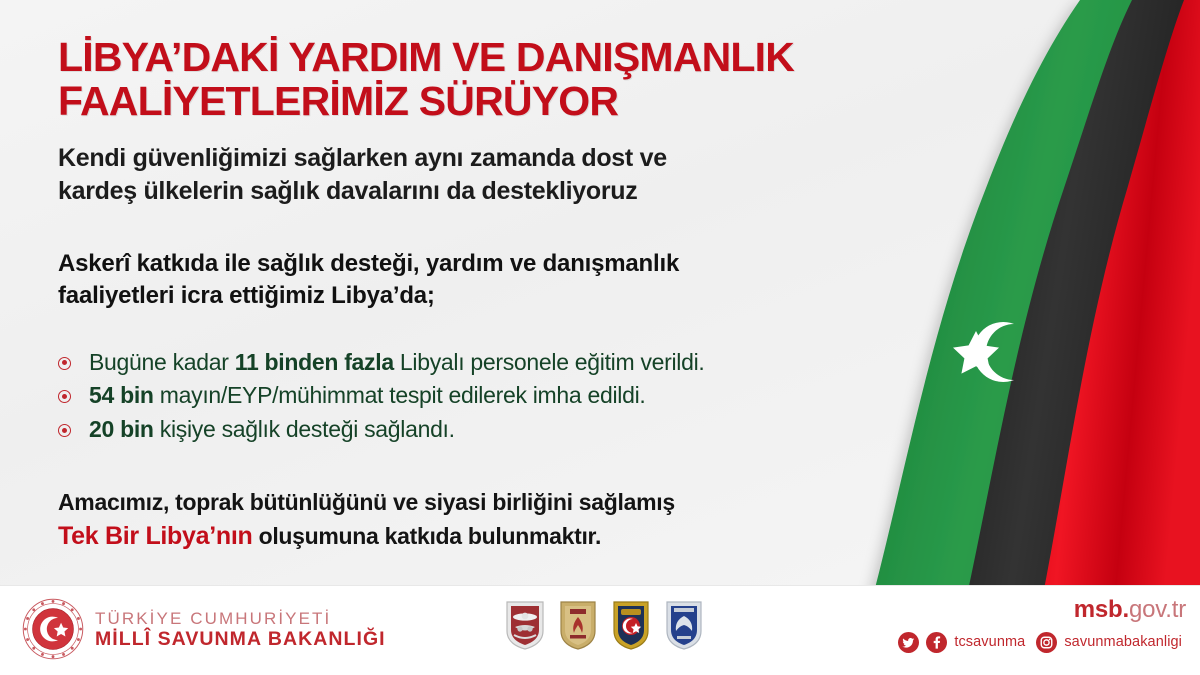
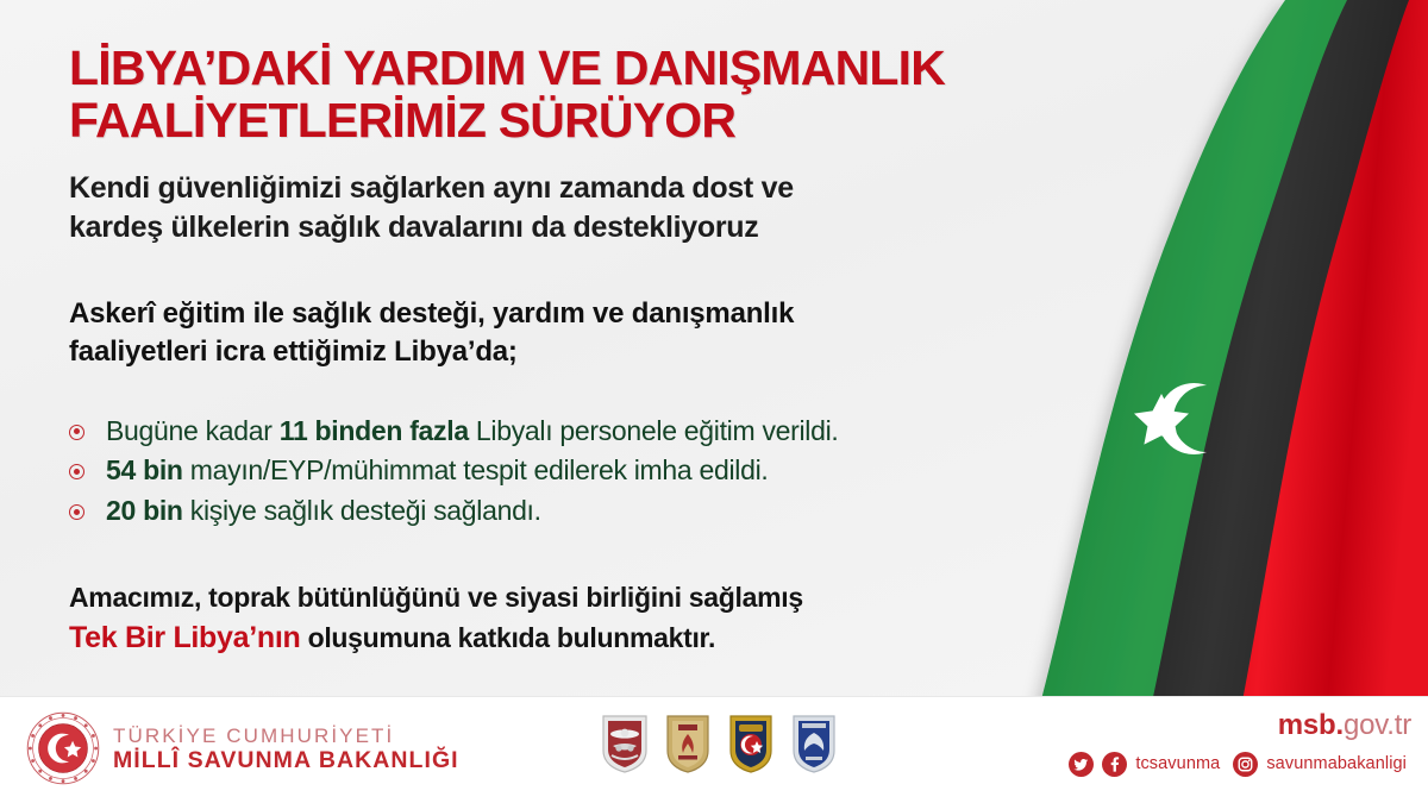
  LİBYA’DAKİ YARDIM VE DANIŞMANLIK
  FAALİYETLERİMİZ SÜRÜYOR
  Kendi güvenliğimizi sağlarken aynı zamanda dost ve
  kardeş ülkelerin sağlık davalarını da destekliyoruz
- Askerî katkıda ile sağlık desteği, yardım ve danışmanlık
+ Askerî eğitim ile sağlık desteği, yardım ve danışmanlık
  faaliyetleri icra ettiğimiz Libya’da;
  Bugüne kadar 11 binden fazla Libyalı personele eğitim verildi.
  54 bin mayın/EYP/mühimmat tespit edilerek imha edildi.
  20 bin kişiye sağlık desteği sağlandı.
  Amacımız, toprak bütünlüğünü ve siyasi birliğini sağlamış
  Tek Bir Libya’nın oluşumuna katkıda bulunmaktır.
  TÜRKİYE CUMHURİYETİ
  MİLLÎ SAVUNMA BAKANLIĞI
  msb.gov.tr
  tcsavunma
  savunmabakanligi
